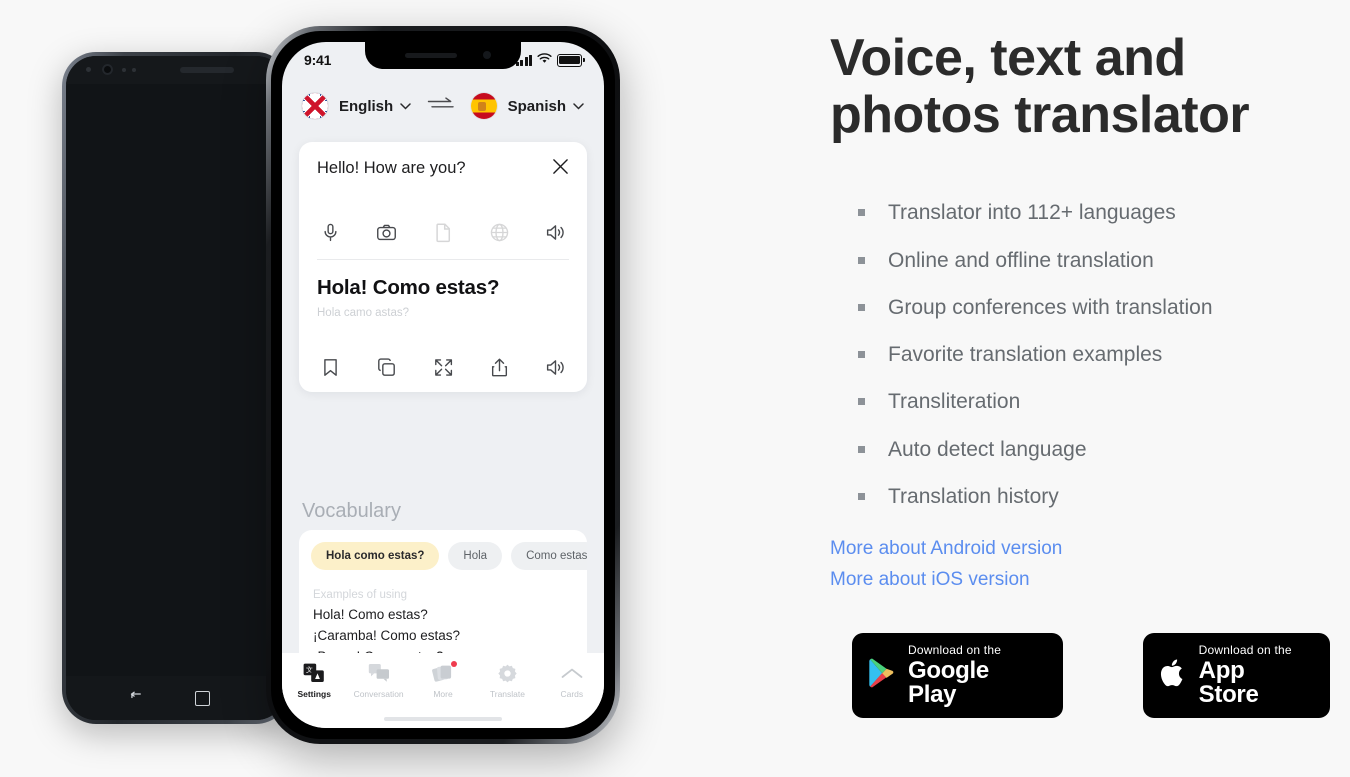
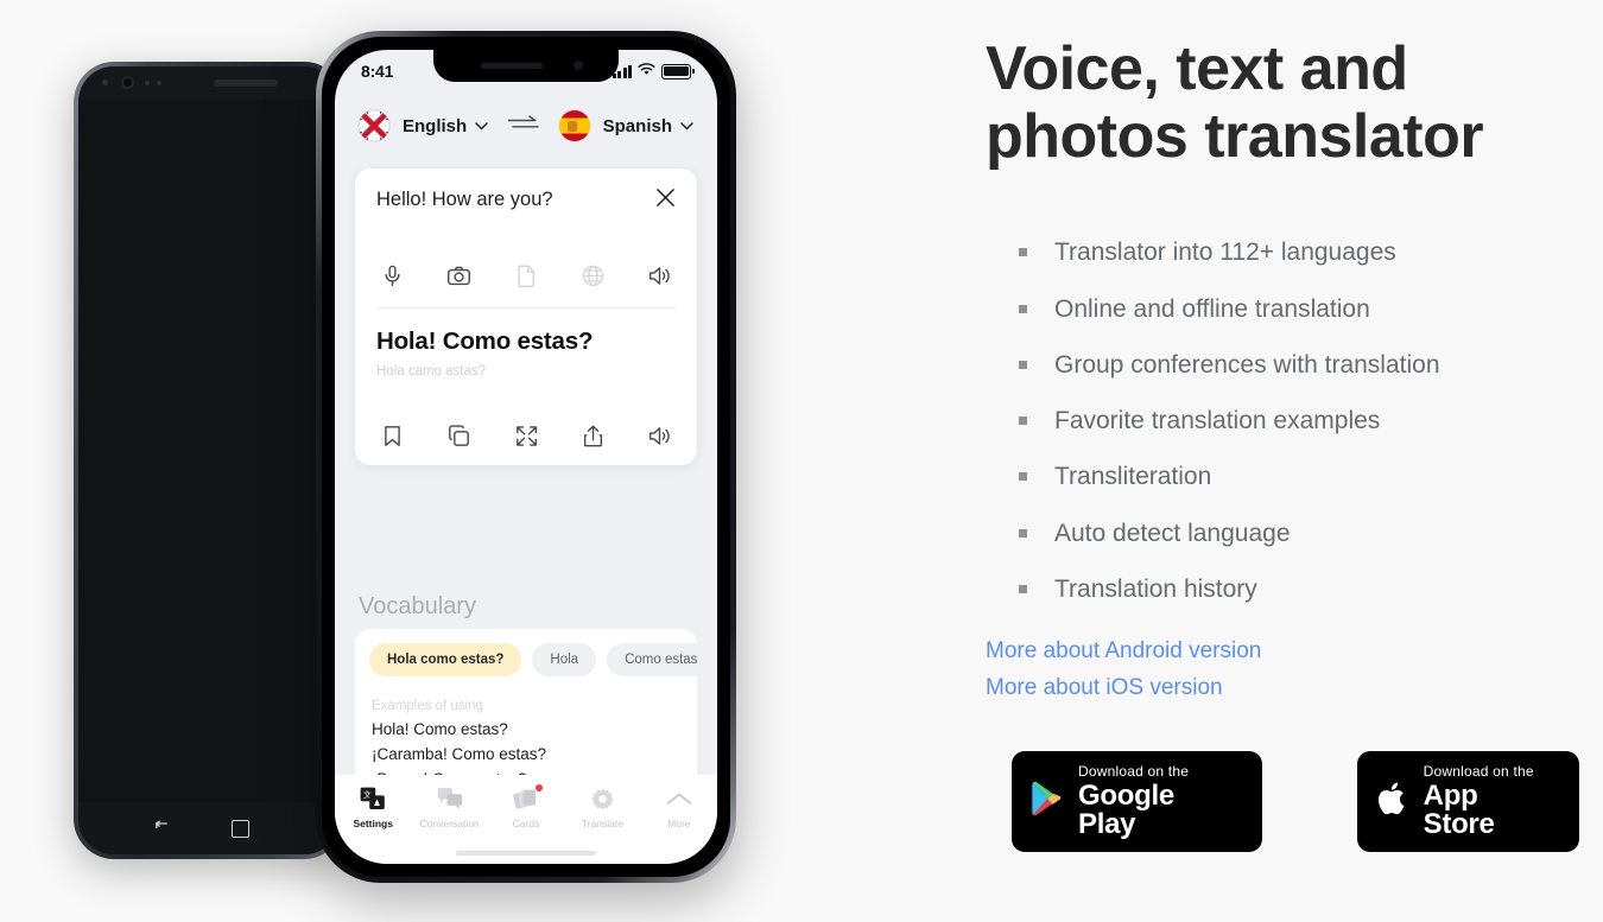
- 9:41
+ 8:41
  English
  Spanish
  Hello! How are you?
  Hola! Como estas?
  Hola camo astas?
  Vocabulary
  Hola como estas?
  Hola
  Como estas
  Examples of using
  Hola! Como estas?
  ¡Caramba! Como estas?
  Settings
  Conversation
- More
+ Cards
  Translate
- Cards
+ More
  Voice, text and
  photos translator
  Translator into 112+ languages
  Online and offline translation
  Group conferences with translation
  Favorite translation examples
  Transliteration
  Auto detect language
  Translation history
  More about Android version
  More about iOS version
  Download on the
  Google Play
  Download on the
  App Store
